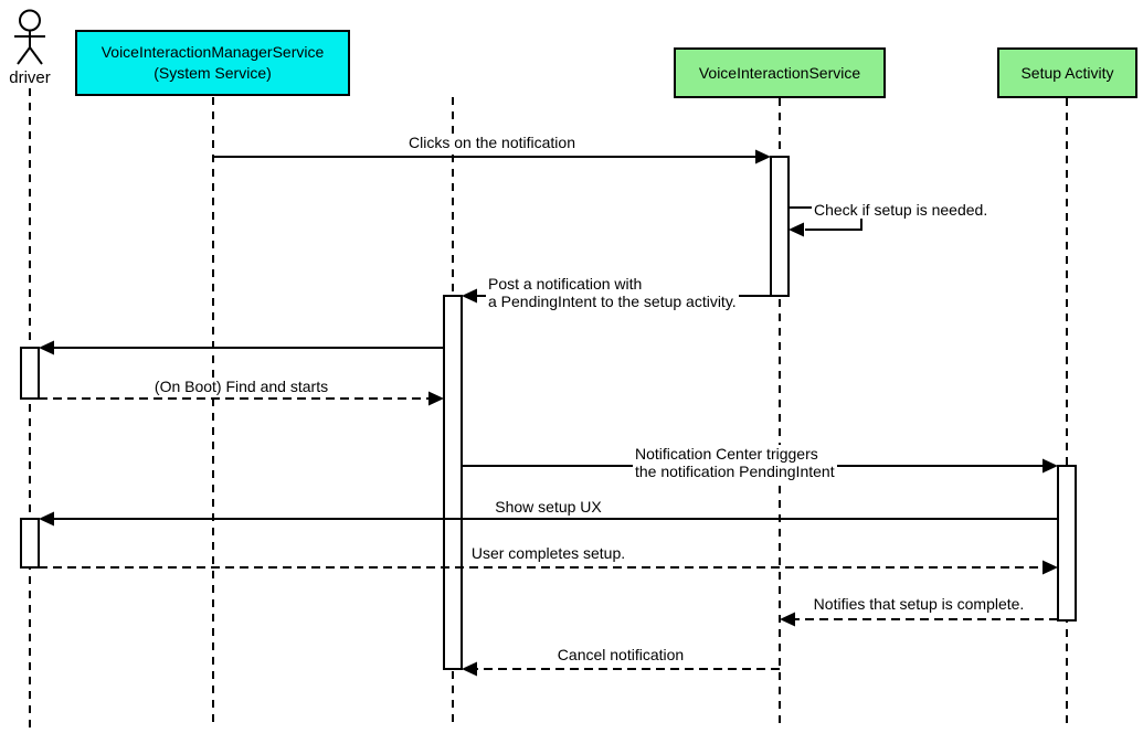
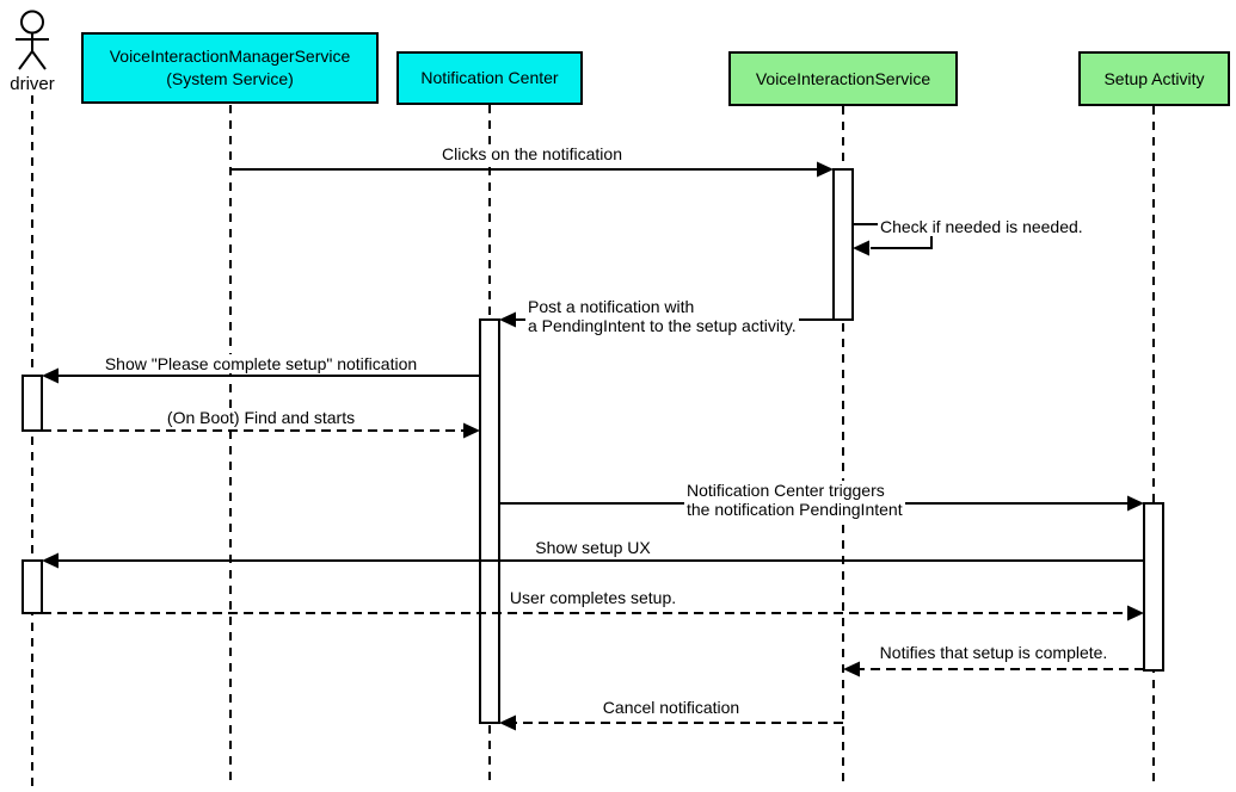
  driver
  VoiceInteractionManagerService
  (System Service)
+ Notification Center
  VoiceInteractionService
  Setup Activity
  Clicks on the notification
- Check if setup is needed.
+ Check if needed is needed.
  Post a notification with
  a PendingIntent to the setup activity.
+ Show "Please complete setup" notification
  (On Boot) Find and starts
  Notification Center triggers
  the notification PendingIntent
  Show setup UX
  User completes setup.
  Notifies that setup is complete.
  Cancel notification
